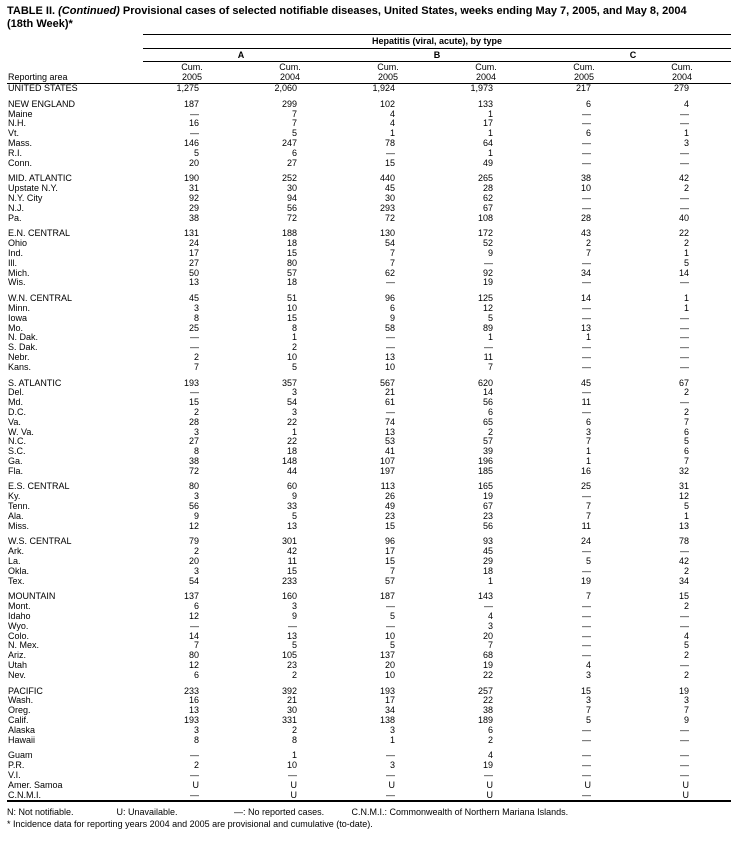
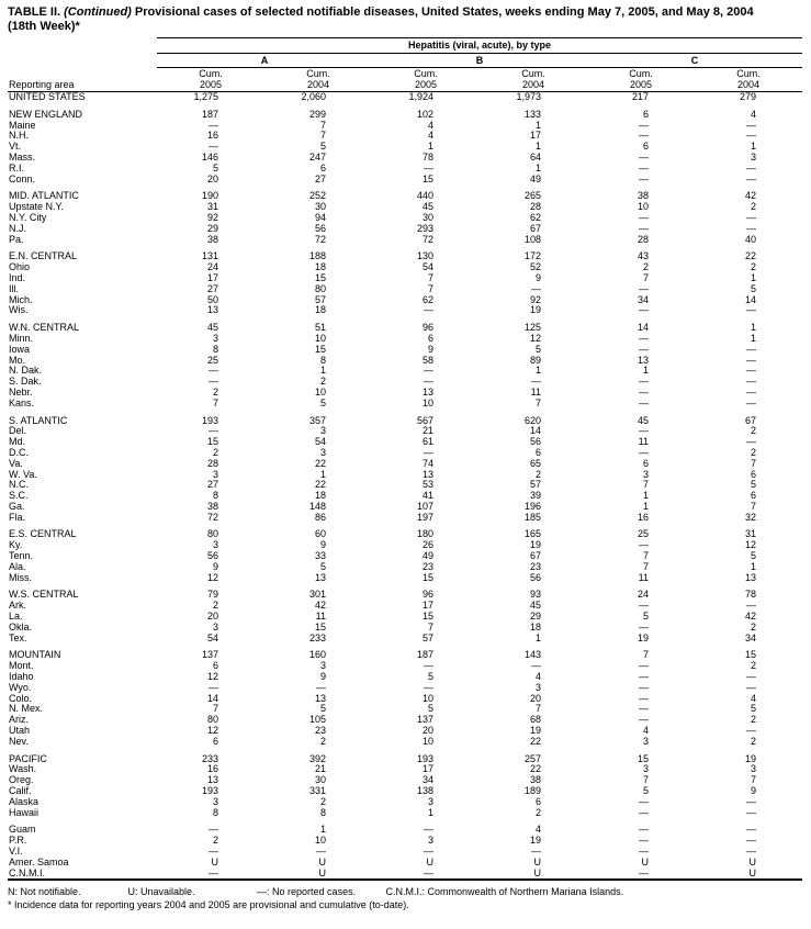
  TABLE II. (Continued) Provisional cases of selected notifiable diseases, United States, weeks ending May 7, 2005, and May 8, 2004
  (18th Week)*
  	Hepatitis (viral, acute), by type
  	A	B	C
  Reporting area	Cum.2005	Cum.2004	Cum.2005	Cum.2004	Cum.2005	Cum.2004
  UNITED STATES	1,275	2,060	1,924	1,973	217	279
  NEW ENGLAND	187	299	102	133	6	4
  Maine	—	7	4	1	—	—
  N.H.	16	7	4	17	—	—
  Vt.	—	5	1	1	6	1
  Mass.	146	247	78	64	—	3
  R.I.	5	6	—	1	—	—
  Conn.	20	27	15	49	—	—
  MID. ATLANTIC	190	252	440	265	38	42
  Upstate N.Y.	31	30	45	28	10	2
  N.Y. City	92	94	30	62	—	—
  N.J.	29	56	293	67	—	—
  Pa.	38	72	72	108	28	40
  E.N. CENTRAL	131	188	130	172	43	22
  Ohio	24	18	54	52	2	2
  Ind.	17	15	7	9	7	1
  Ill.	27	80	7	—	—	5
  Mich.	50	57	62	92	34	14
  Wis.	13	18	—	19	—	—
  W.N. CENTRAL	45	51	96	125	14	1
  Minn.	3	10	6	12	—	1
  Iowa	8	15	9	5	—	—
  Mo.	25	8	58	89	13	—
  N. Dak.	—	1	—	1	1	—
  S. Dak.	—	2	—	—	—	—
  Nebr.	2	10	13	11	—	—
  Kans.	7	5	10	7	—	—
  S. ATLANTIC	193	357	567	620	45	67
  Del.	—	3	21	14	—	2
  Md.	15	54	61	56	11	—
  D.C.	2	3	—	6	—	2
  Va.	28	22	74	65	6	7
  W. Va.	3	1	13	2	3	6
  N.C.	27	22	53	57	7	5
  S.C.	8	18	41	39	1	6
  Ga.	38	148	107	196	1	7
- Fla.	72	44	197	185	16	32
+ Fla.	72	86	197	185	16	32
- E.S. CENTRAL	80	60	113	165	25	31
+ E.S. CENTRAL	80	60	180	165	25	31
  Ky.	3	9	26	19	—	12
  Tenn.	56	33	49	67	7	5
  Ala.	9	5	23	23	7	1
  Miss.	12	13	15	56	11	13
  W.S. CENTRAL	79	301	96	93	24	78
  Ark.	2	42	17	45	—	—
  La.	20	11	15	29	5	42
  Okla.	3	15	7	18	—	2
  Tex.	54	233	57	1	19	34
  MOUNTAIN	137	160	187	143	7	15
  Mont.	6	3	—	—	—	2
  Idaho	12	9	5	4	—	—
  Wyo.	—	—	—	3	—	—
  Colo.	14	13	10	20	—	4
  N. Mex.	7	5	5	7	—	5
  Ariz.	80	105	137	68	—	2
  Utah	12	23	20	19	4	—
  Nev.	6	2	10	22	3	2
  PACIFIC	233	392	193	257	15	19
  Wash.	16	21	17	22	3	3
  Oreg.	13	30	34	38	7	7
  Calif.	193	331	138	189	5	9
  Alaska	3	2	3	6	—	—
  Hawaii	8	8	1	2	—	—
  Guam	—	1	—	4	—	—
  P.R.	2	10	3	19	—	—
  V.I.	—	—	—	—	—	—
  Amer. Samoa	U	U	U	U	U	U
  C.N.M.I.	—	U	—	U	—	U
  N: Not notifiable. U: Unavailable. —: No reported cases. C.N.M.I.: Commonwealth of Northern Mariana Islands.
  * Incidence data for reporting years 2004 and 2005 are provisional and cumulative (to-date).
